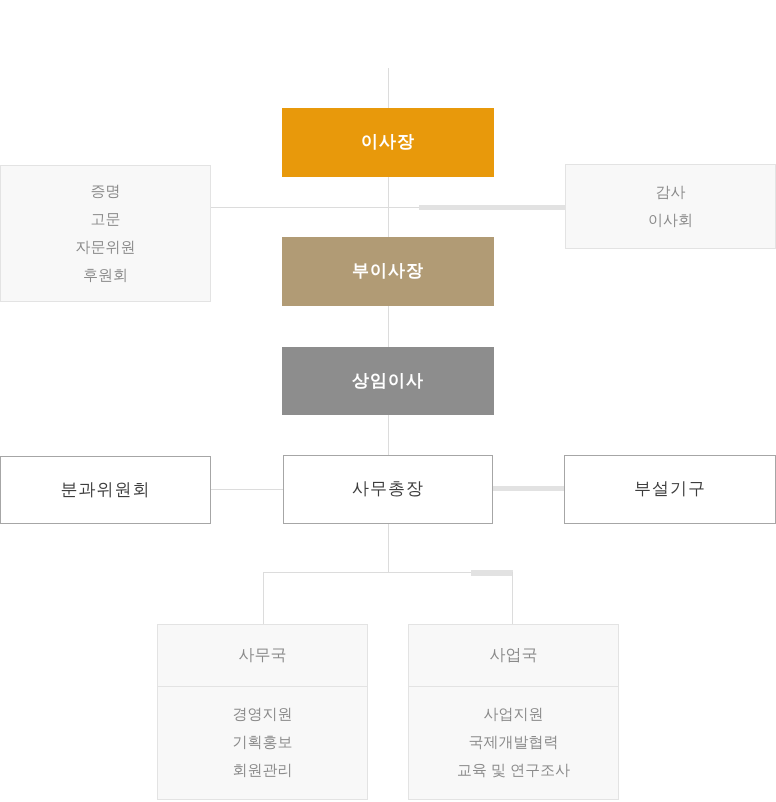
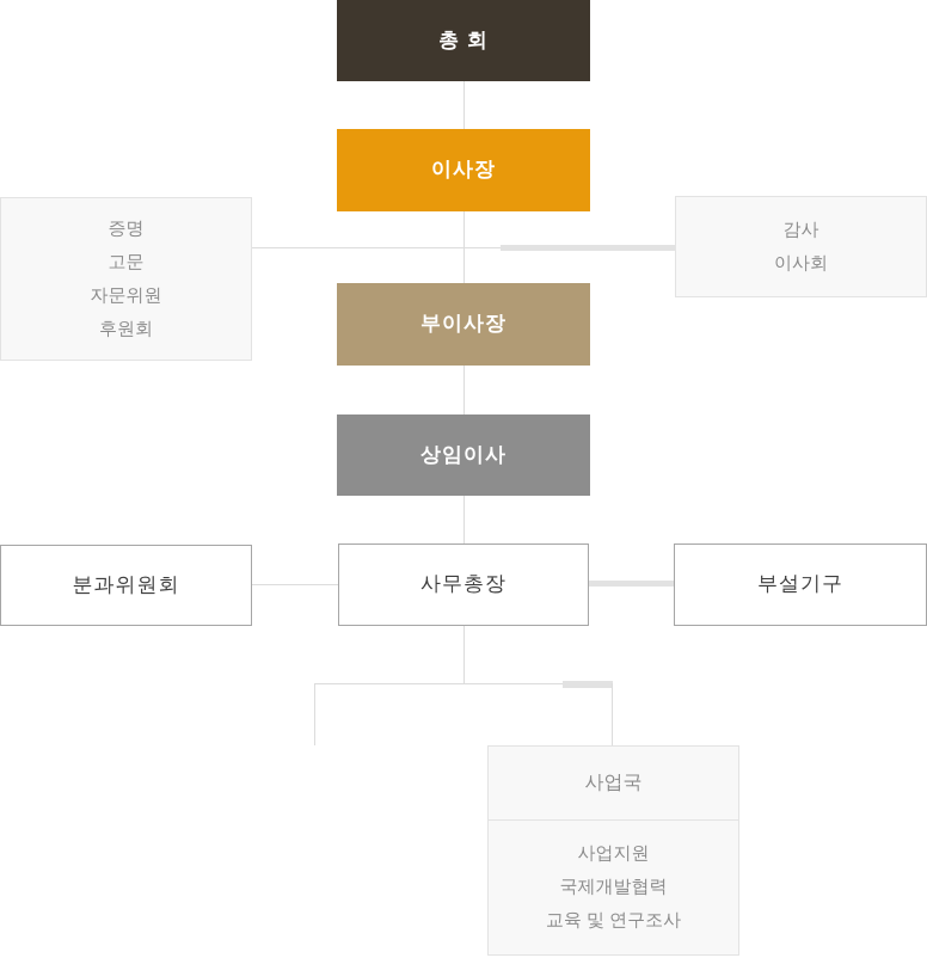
+ 총 회
  이사장
  부이사장
  상임이사
  증명
  고문
  자문위원
  후원회
  감사
  이사회
  분과위원회
  사무총장
  부설기구
- 사무국
- 경영지원
- 기획홍보
- 회원관리
  사업국
  사업지원
  국제개발협력
  교육 및 연구조사
